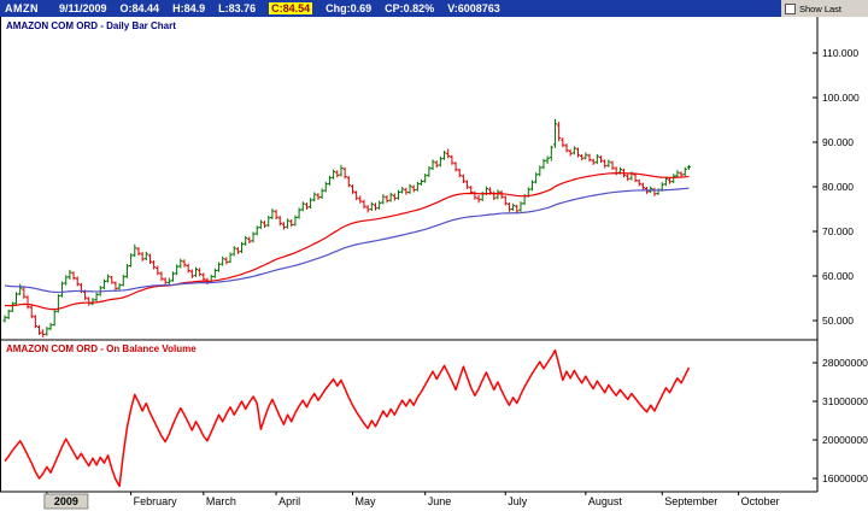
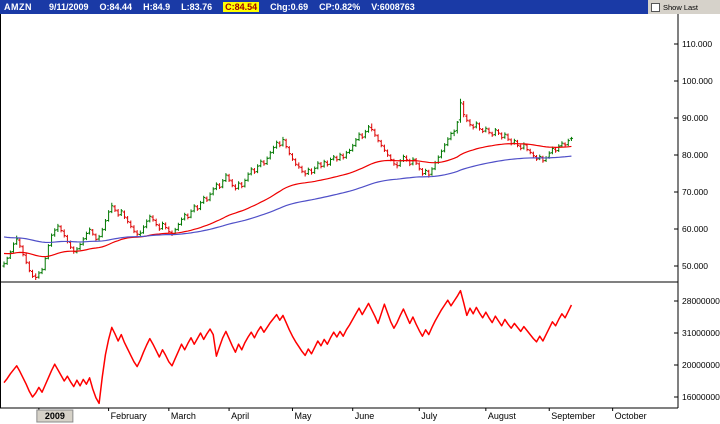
  AMZN
  9/11/2009
  O:84.44
  H:84.9
  L:83.76
  C:84.54
  Chg:0.69
  CP:0.82%
  V:6008763
  Show Last
  110.000
  100.000
  90.000
  80.000
  70.000
  60.000
  50.000
  28000000
  31000000
  20000000
  16000000
  2009
  February
  March
  April
  May
  June
  July
  August
  September
  October
- AMAZON COM ORD - Daily Bar Chart
- AMAZON COM ORD - On Balance Volume
